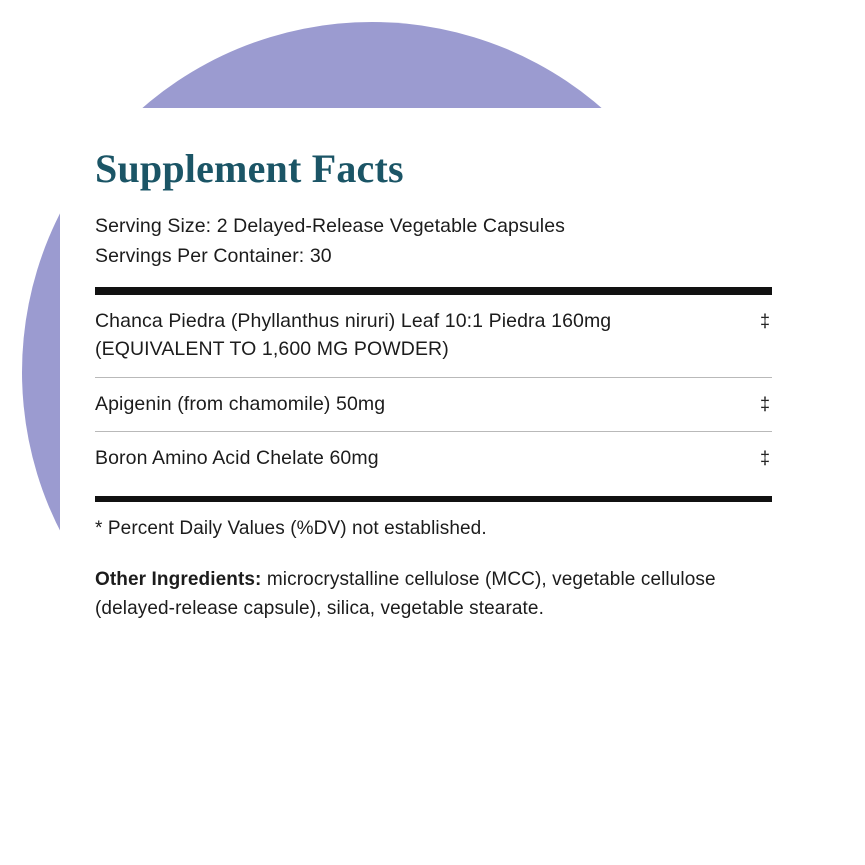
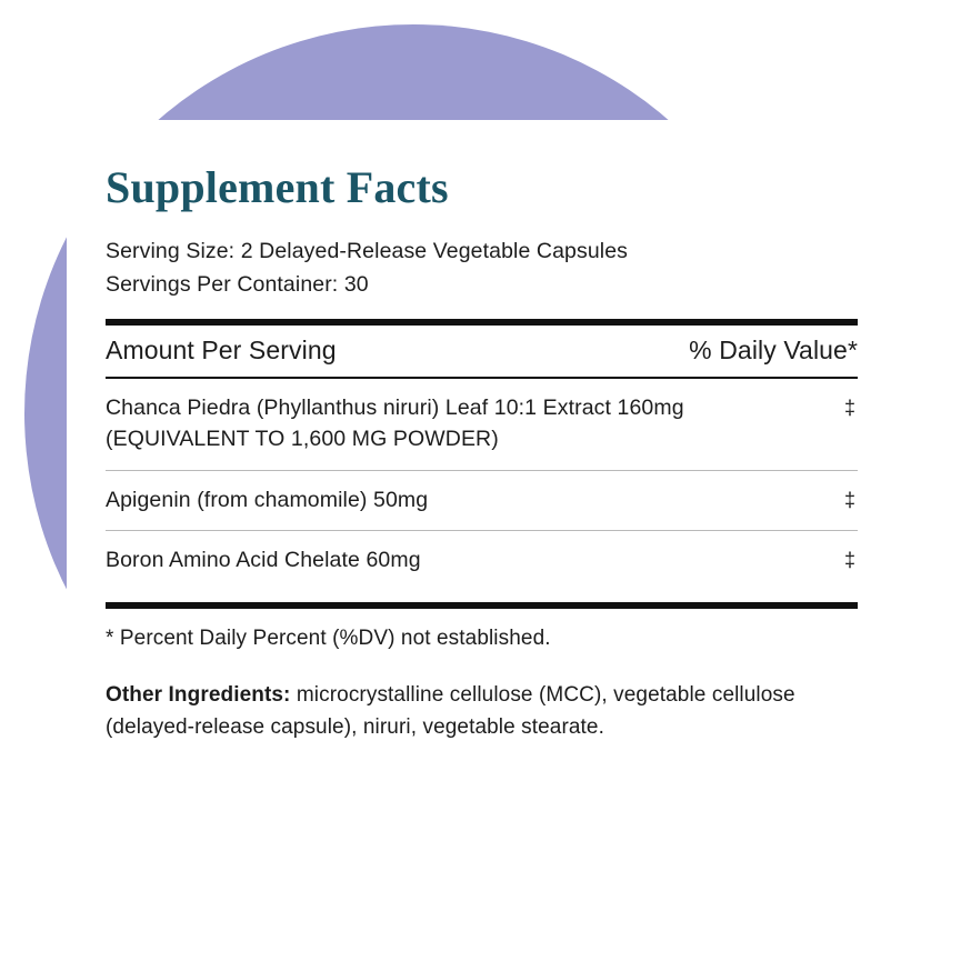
  Supplement Facts
  Serving Size: 2 Delayed-Release Vegetable Capsules
  Servings Per Container: 30
+ Amount Per Serving
+ % Daily Value*
- Chanca Piedra (Phyllanthus niruri) Leaf 10:1 Piedra 160mg (EQUIVALENT TO 1,600 MG POWDER)
+ Chanca Piedra (Phyllanthus niruri) Leaf 10:1 Extract 160mg (EQUIVALENT TO 1,600 MG POWDER)
  ‡
  Apigenin (from chamomile) 50mg
  ‡
  Boron Amino Acid Chelate 60mg
  ‡
- * Percent Daily Values (%DV) not established.
+ * Percent Daily Percent (%DV) not established.
- Other Ingredients: microcrystalline cellulose (MCC), vegetable cellulose (delayed-release capsule), silica, vegetable stearate.
+ Other Ingredients: microcrystalline cellulose (MCC), vegetable cellulose (delayed-release capsule), niruri, vegetable stearate.
